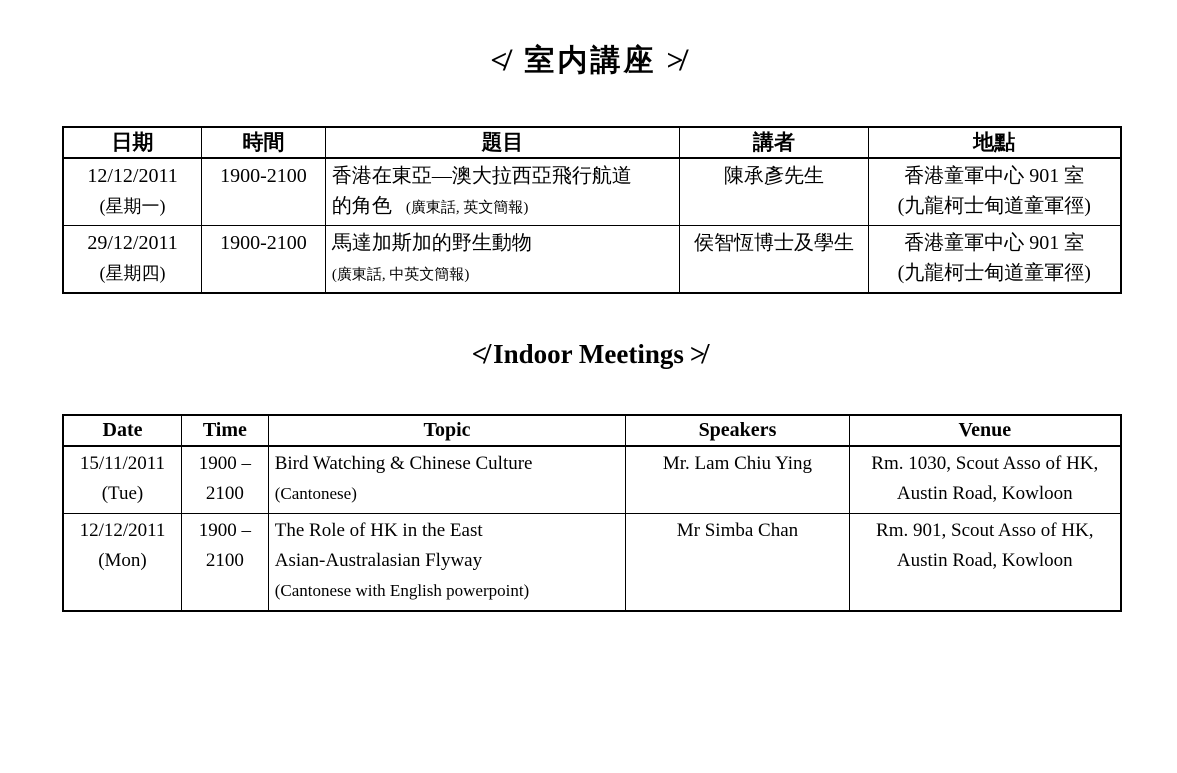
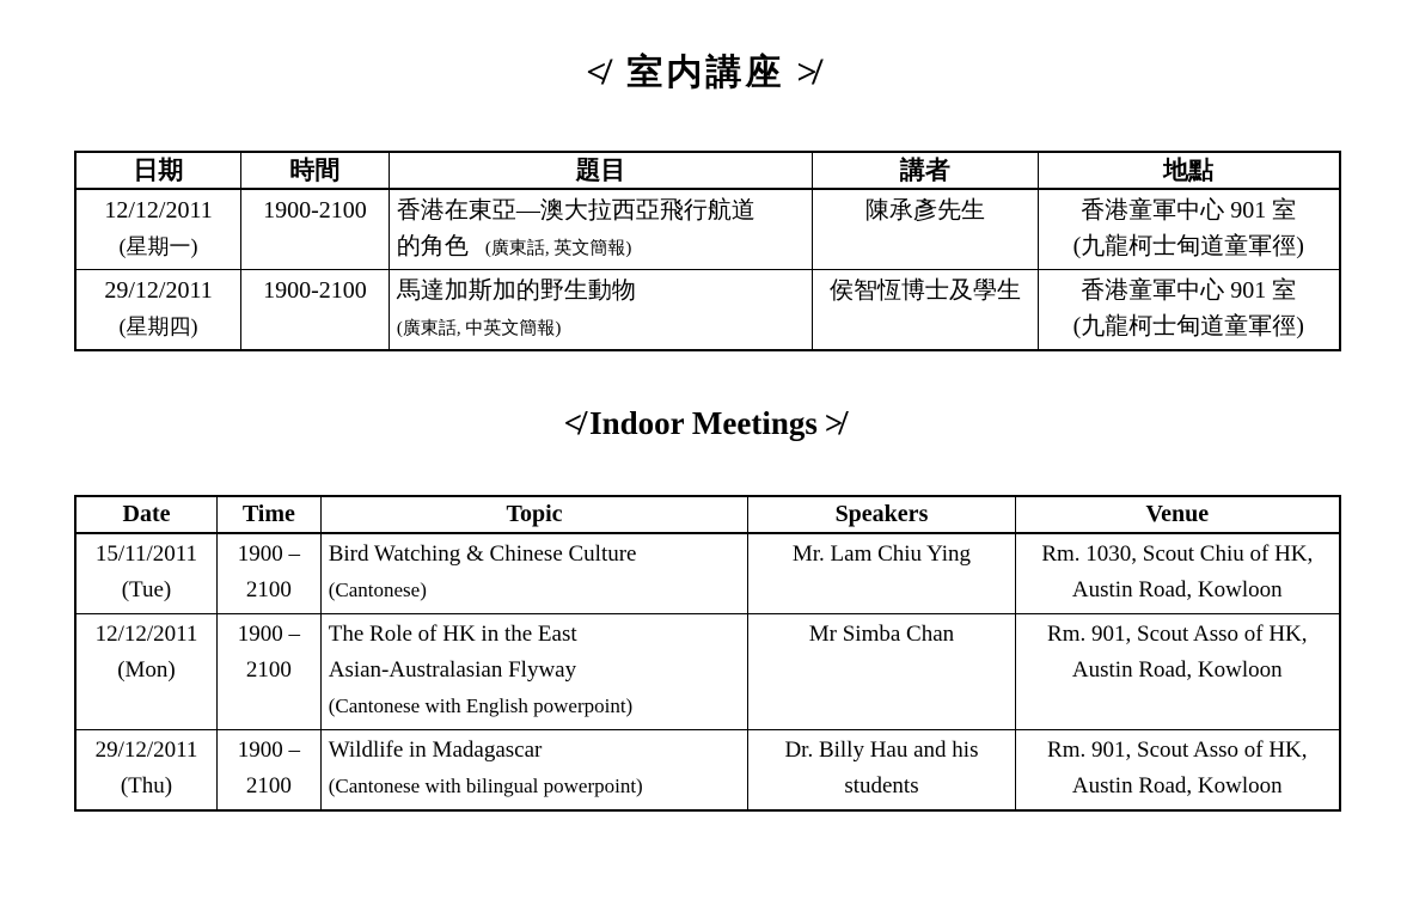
  ≮ 室内講座 ≯
  日期	時間	題目	講者	地點
  12/12/2011 (星期一)	1900-2100	香港在東亞—澳大拉西亞飛行航道 的角色 (廣東話, 英文簡報)	陳承彥先生	香港童軍中心 901 室 (九龍柯士甸道童軍徑)
  29/12/2011 (星期四)	1900-2100	馬達加斯加的野生動物 (廣東話, 中英文簡報)	侯智恆博士及學生	香港童軍中心 901 室 (九龍柯士甸道童軍徑)
  ≮ Indoor Meetings ≯
  Date	Time	Topic	Speakers	Venue
- 15/11/2011 (Tue)	1900 – 2100	Bird Watching & Chinese Culture (Cantonese)	Mr. Lam Chiu Ying	Rm. 1030, Scout Asso of HK, Austin Road, Kowloon
+ 15/11/2011 (Tue)	1900 – 2100	Bird Watching & Chinese Culture (Cantonese)	Mr. Lam Chiu Ying	Rm. 1030, Scout Chiu of HK, Austin Road, Kowloon
  12/12/2011 (Mon)	1900 – 2100	The Role of HK in the East Asian-Australasian Flyway (Cantonese with English powerpoint)	Mr Simba Chan	Rm. 901, Scout Asso of HK, Austin Road, Kowloon
+ 29/12/2011 (Thu)	1900 – 2100	Wildlife in Madagascar (Cantonese with bilingual powerpoint)	Dr. Billy Hau and his students	Rm. 901, Scout Asso of HK, Austin Road, Kowloon
